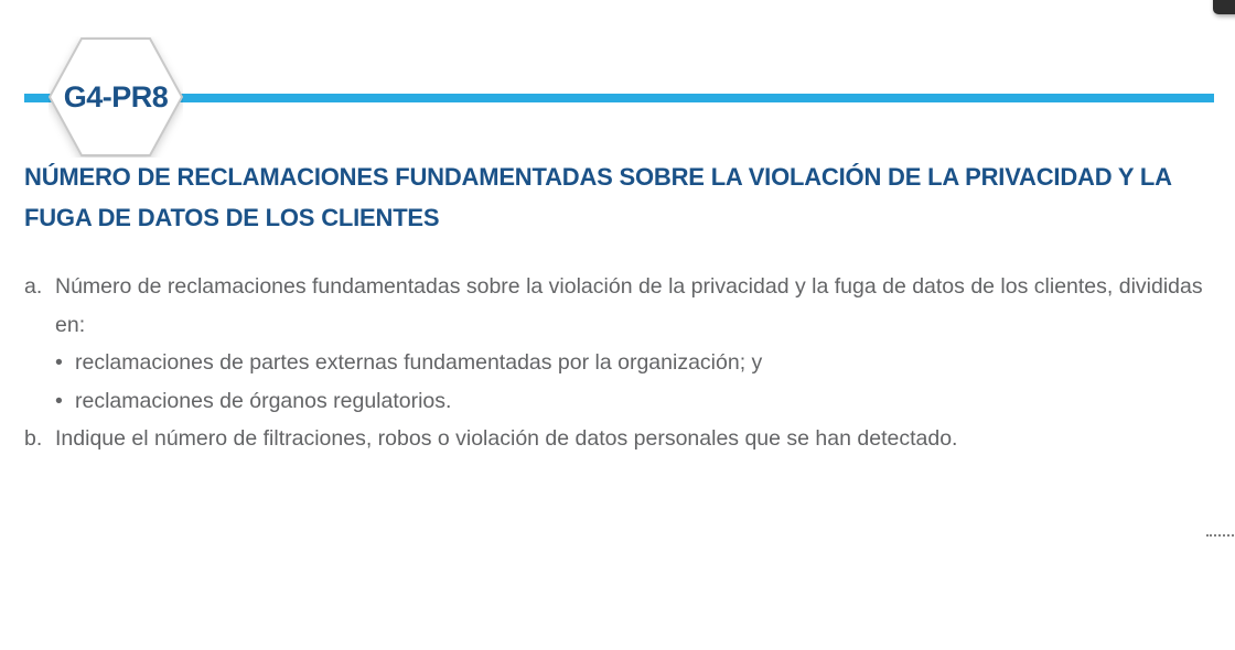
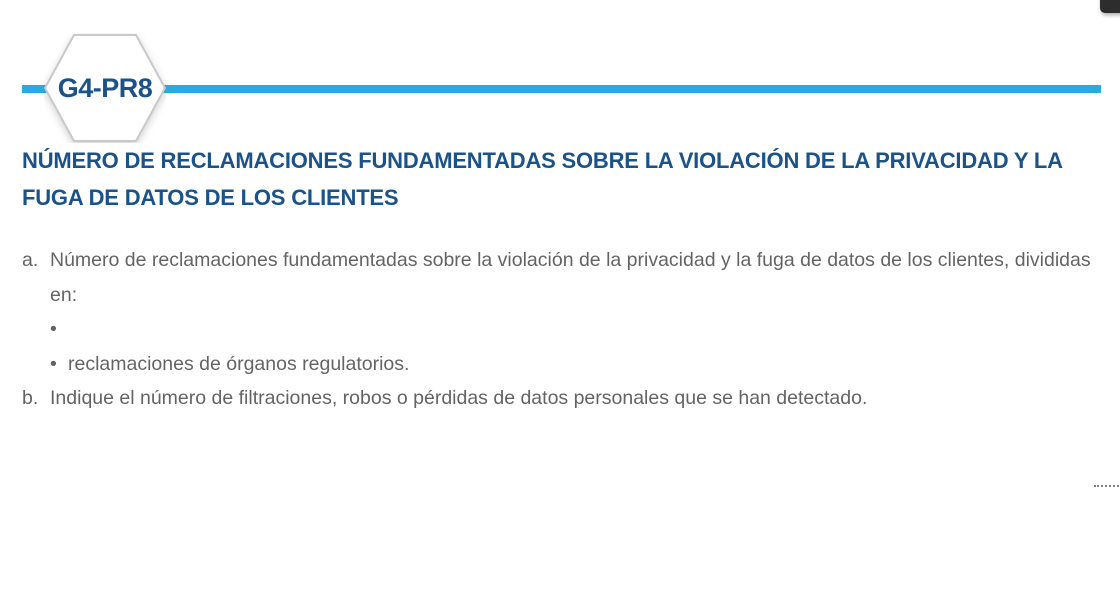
  G4-PR8
  NÚMERO DE RECLAMACIONES FUNDAMENTADAS SOBRE LA VIOLACIÓN DE LA PRIVACIDAD Y LA FUGA DE DATOS DE LOS CLIENTES
  a.
  Número de reclamaciones fundamentadas sobre la violación de la privacidad y la fuga de datos de los clientes, divididas en:
  •
- reclamaciones de partes externas fundamentadas por la organización; y
  •
  reclamaciones de órganos regulatorios.
  b.
- Indique el número de filtraciones, robos o violación de datos personales que se han detectado.
+ Indique el número de filtraciones, robos o pérdidas de datos personales que se han detectado.
